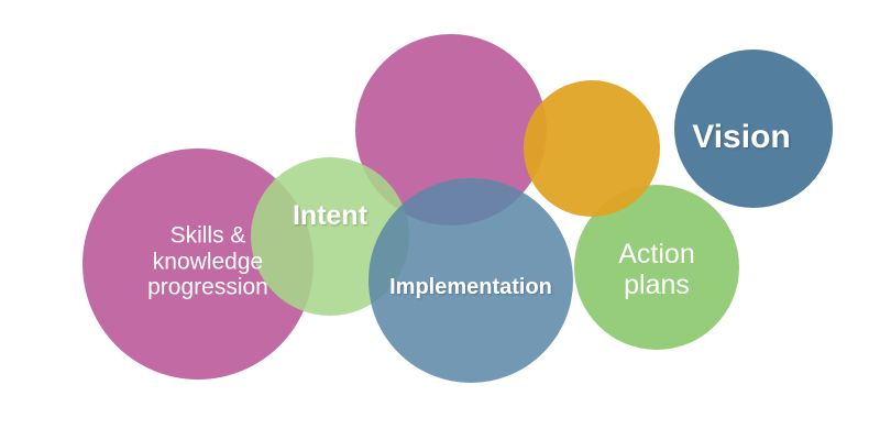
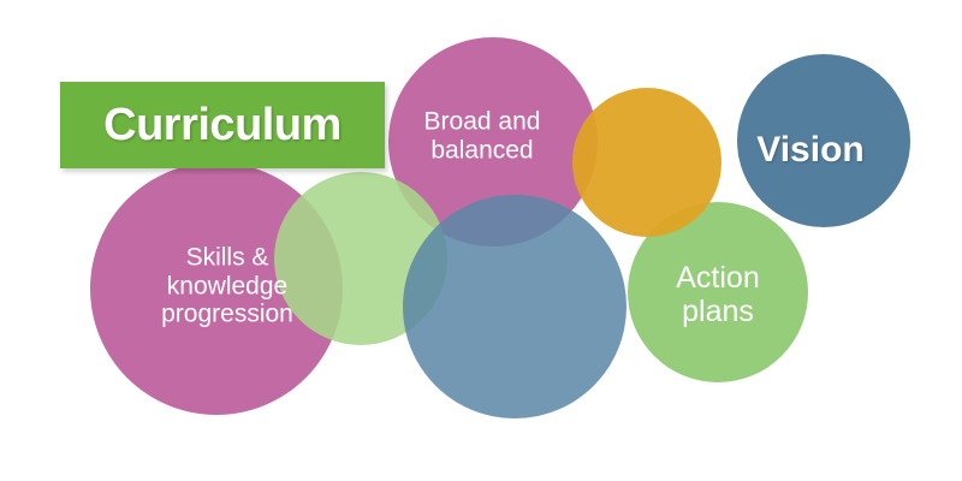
+ Curriculum
+ Broad and
+ balanced
  Vision
  Skills &
  knowledge
  progression
- Intent
- Implementation
  Action
  plans
